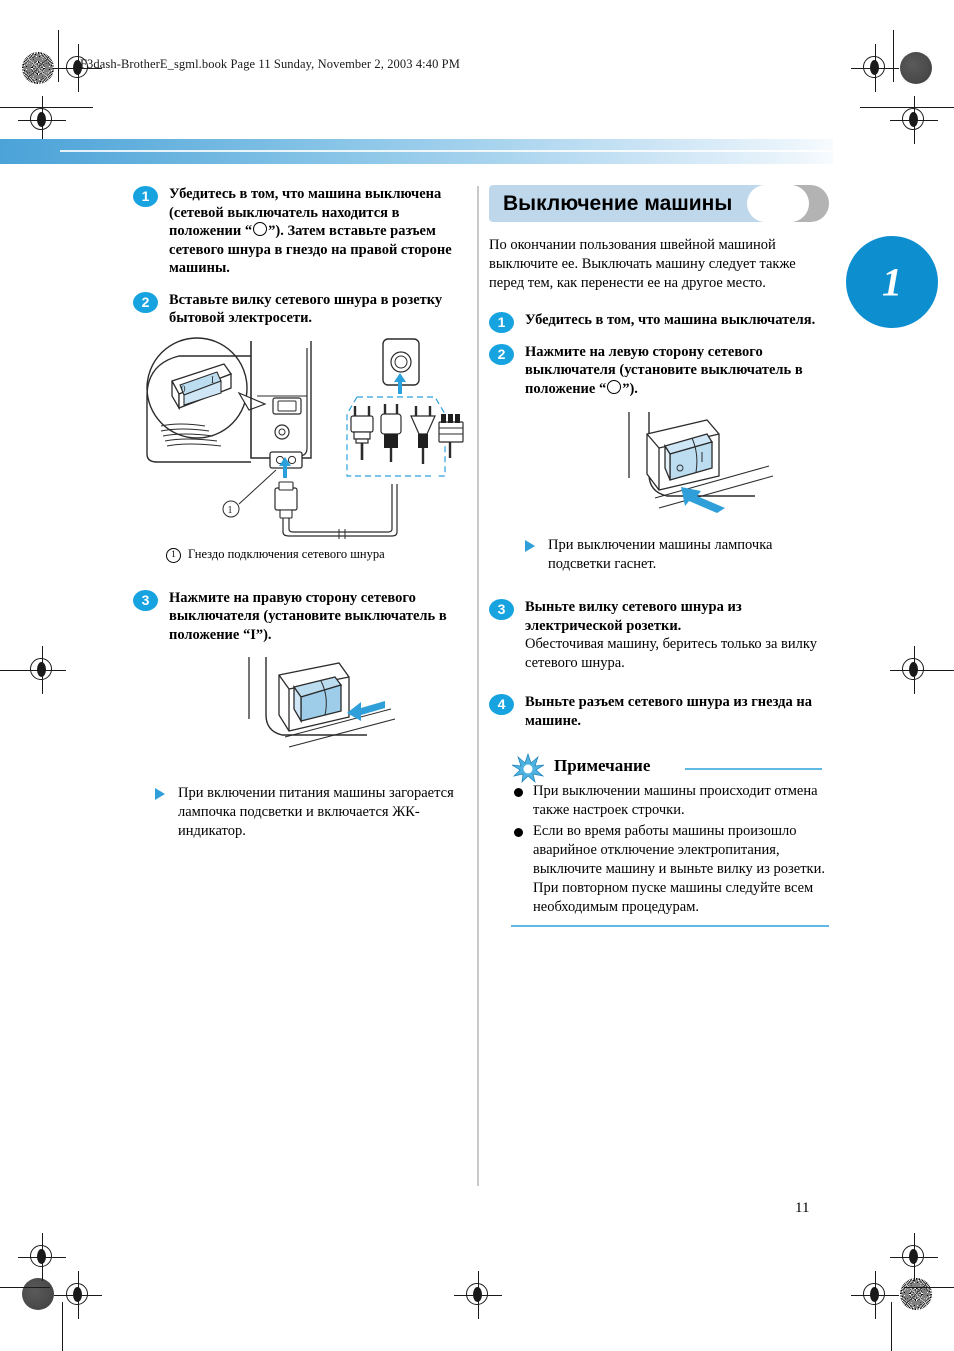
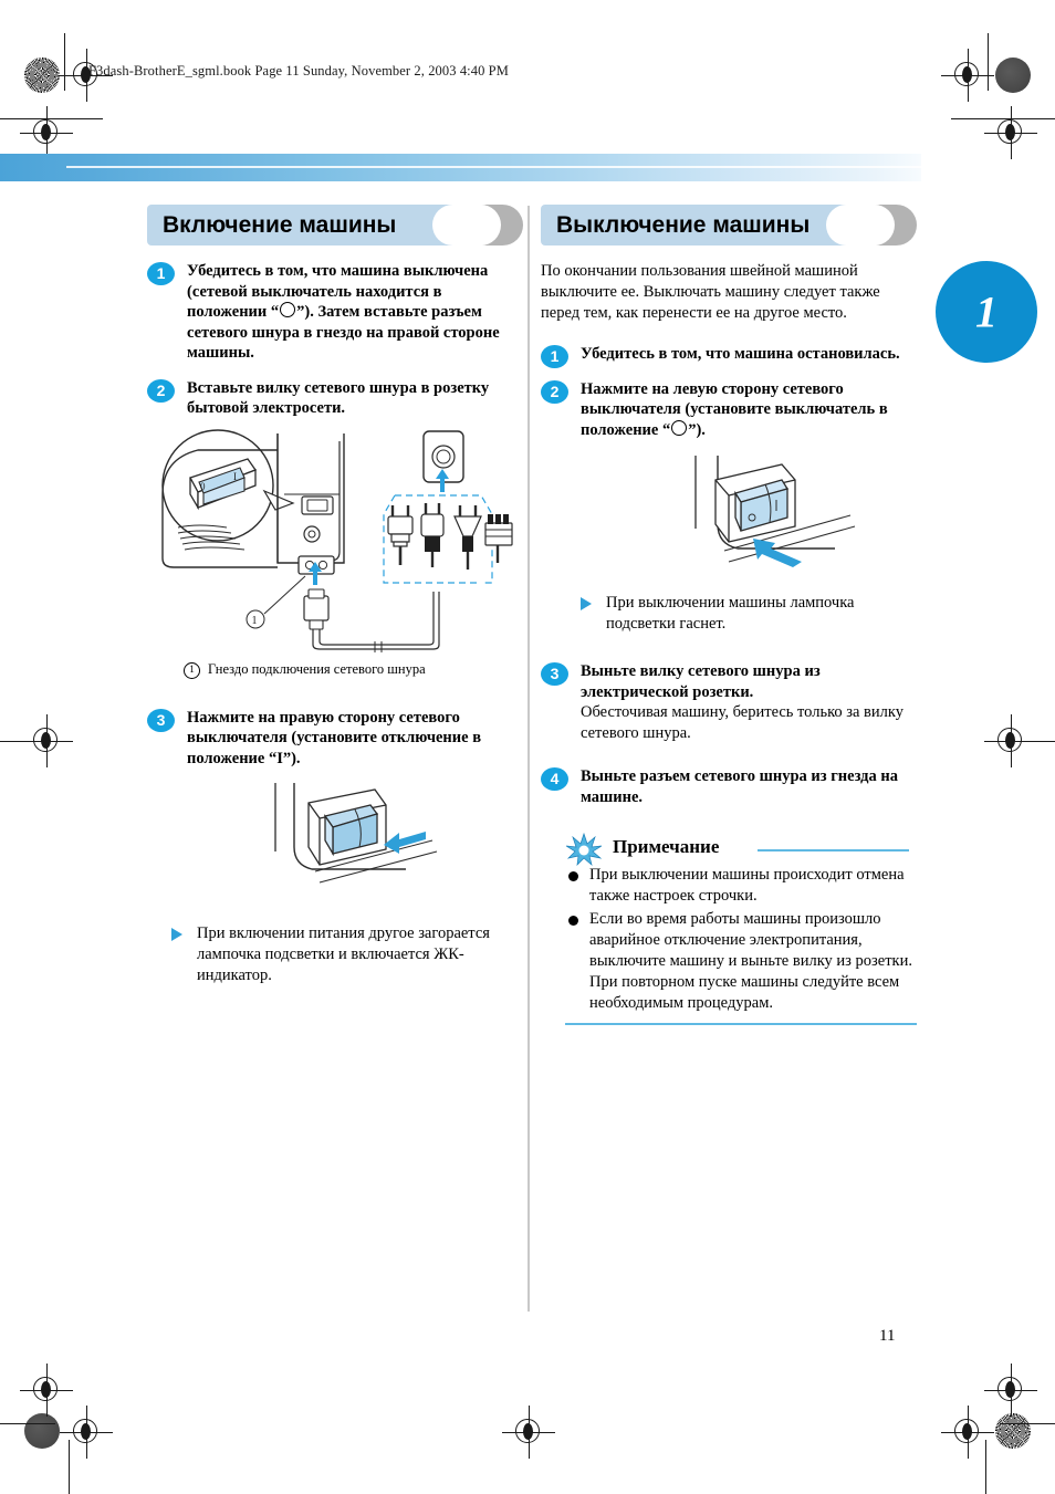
  F3dash-BrotherE_sgml.book Page 11 Sunday, November 2, 2003 4:40 PM
  1
+ Включение машины
  1
  Убедитесь в том, что машина выключена (сетевой выключатель находится в положении “ ”). Затем вставьте разъем сетевого шнура в гнездо на правой стороне машины.
  2
  Вставьте вилку сетевого шнура в розетку бытовой электросети.
  0
  I
  1
  1 Гнездо подключения сетевого шнура
  3
- Нажмите на правую сторону сетевого выключателя (установите выключатель в положение “I”).
+ Нажмите на правую сторону сетевого выключателя (установите отключение в положение “I”).
- При включении питания машины загорается лампочка подсветки и включается ЖК-индикатор.
+ При включении питания другое загорается лампочка подсветки и включается ЖК-индикатор.
  Выключение машины
  По окончании пользования швейной машиной выключите ее. Выключать машину следует также перед тем, как перенести ее на другое место.
  1
- Убедитесь в том, что машина выключателя.
+ Убедитесь в том, что машина остановилась.
  2
  Нажмите на левую сторону сетевого выключателя (установите выключатель в положение “ ”).
  При выключении машины лампочка подсветки гаснет.
  3
  Выньте вилку сетевого шнура из электрической розетки.
  Обесточивая машину, беритесь только за вилку сетевого шнура.
  4
  Выньте разъем сетевого шнура из гнезда на машине.
  Примечание
  При выключении машины происходит отмена также настроек строчки.
  Если во время работы машины произошло аварийное отключение электропитания, выключите машину и выньте вилку из розетки. При повторном пуске машины следуйте всем необходимым процедурам.
  11
